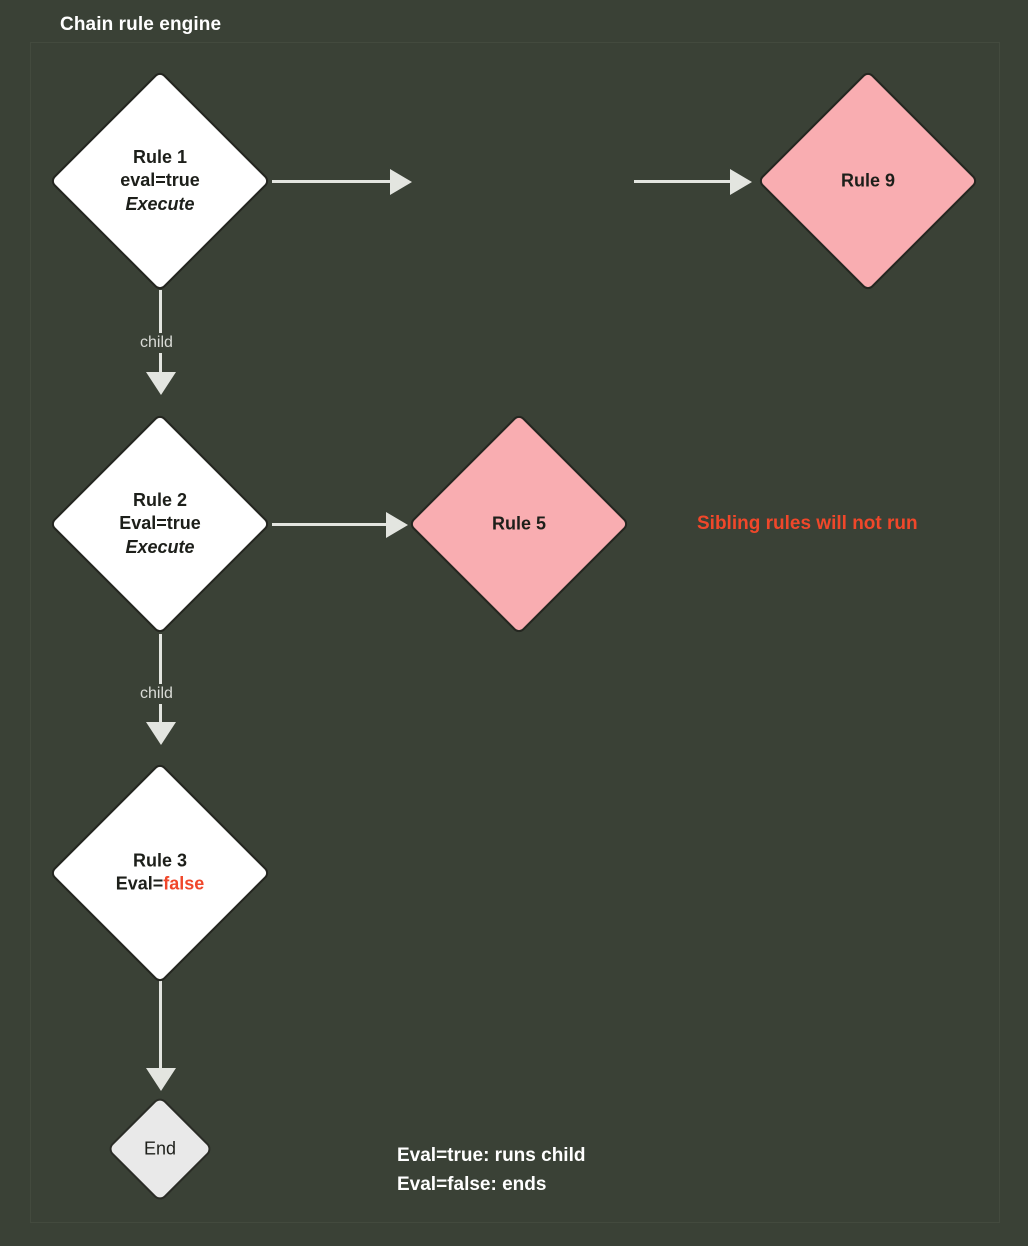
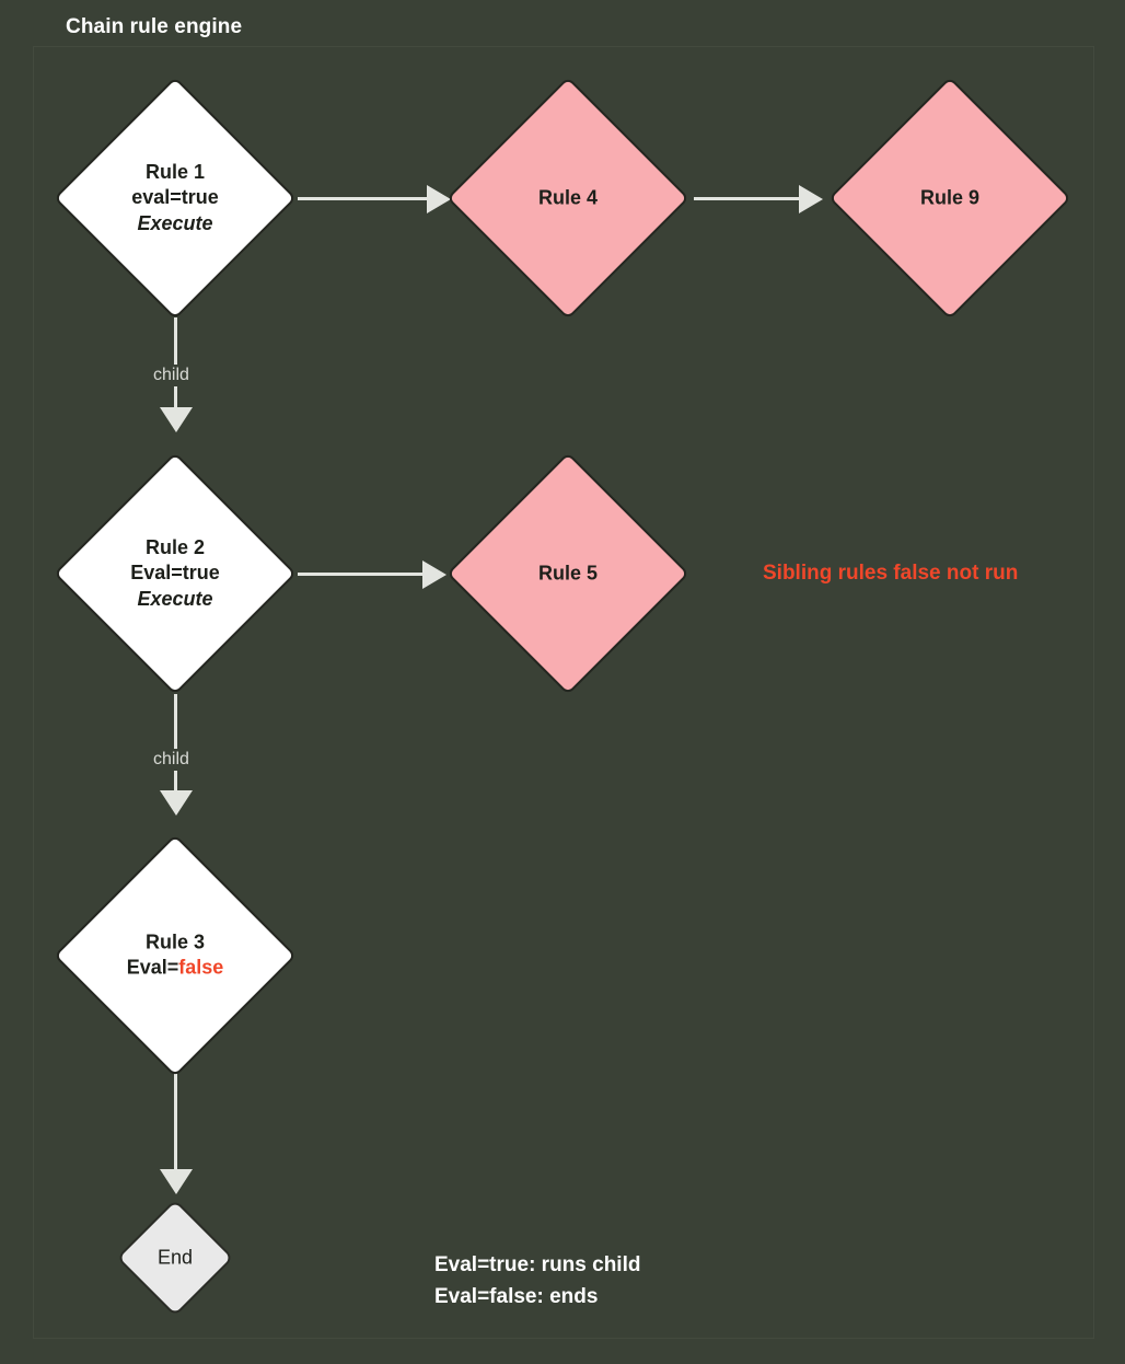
  Chain rule engine
  child
  child
  Rule 1
  eval=true
  Execute
+ Rule 4
  Rule 9
  Rule 2
  Eval=true
  Execute
  Rule 5
  Rule 3
  Eval=false
  End
- Sibling rules will not run
+ Sibling rules false not run
  Eval=true: runs child
  Eval=false: ends
